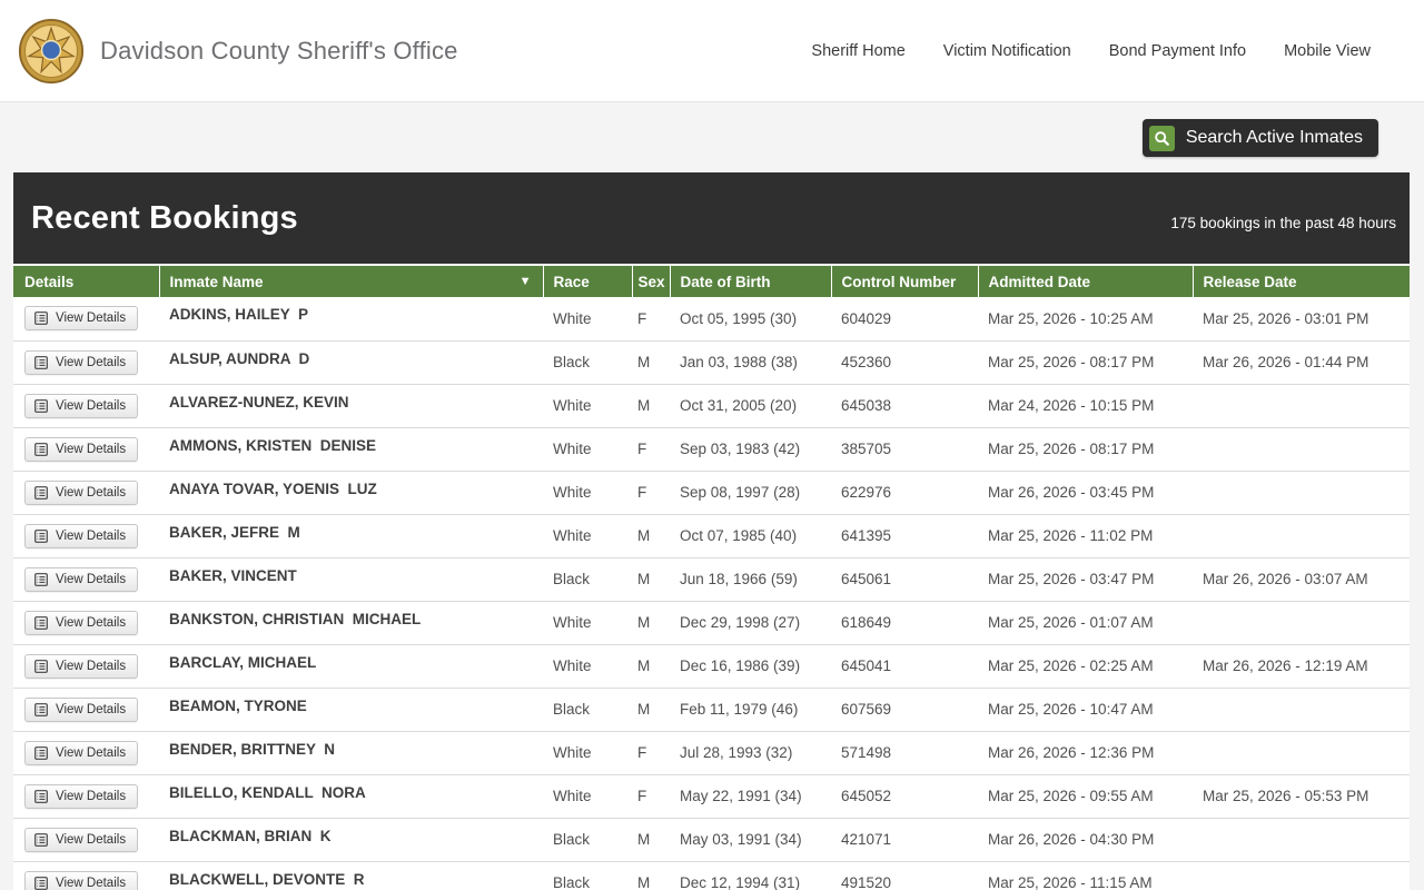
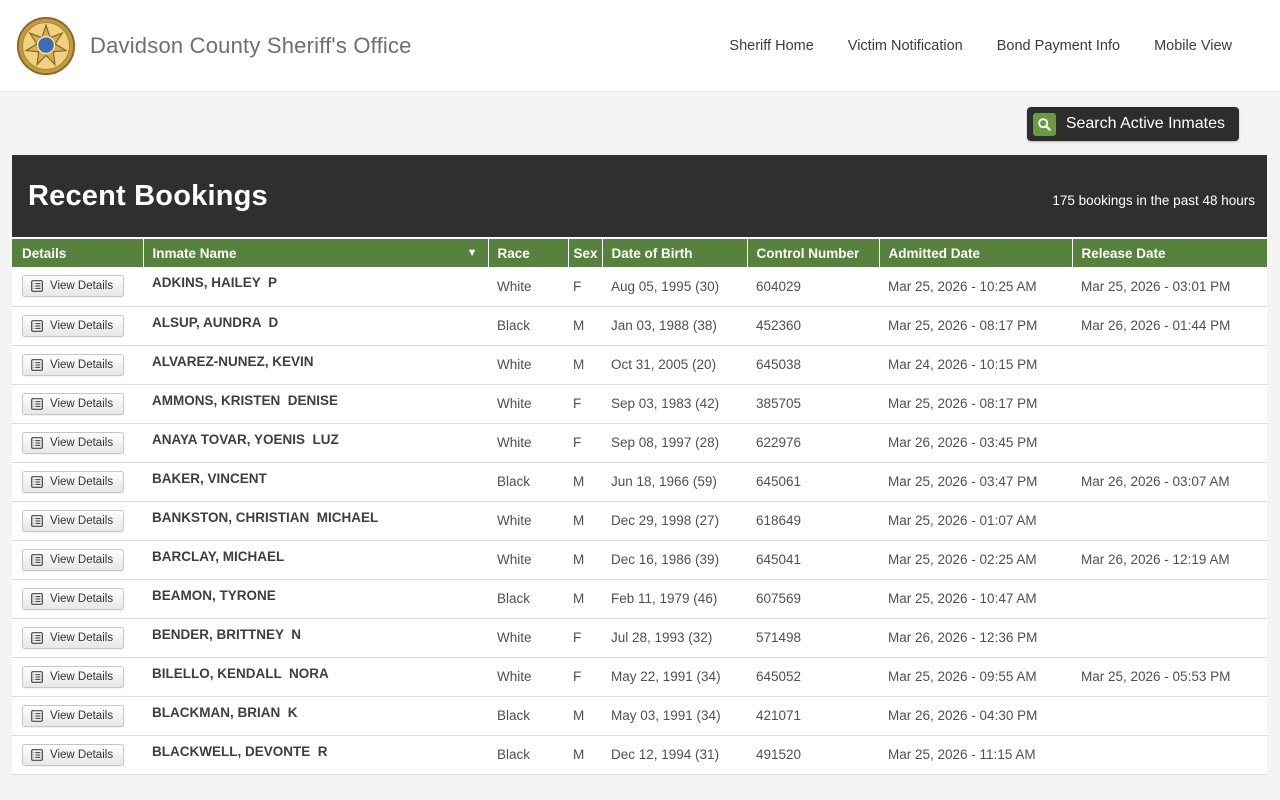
  Davidson County Sheriff's Office
  Sheriff Home
  Victim Notification
  Bond Payment Info
  Mobile View
  Search Active Inmates
  Recent Bookings
  175 bookings in the past 48 hours
  Details	Inmate Name ▼	Race	Sex	Date of Birth	Control Number	Admitted Date	Release Date
- View Details	ADKINS, HAILEY P	White	F	Oct 05, 1995 (30)	604029	Mar 25, 2026 - 10:25 AM	Mar 25, 2026 - 03:01 PM
+ View Details	ADKINS, HAILEY P	White	F	Aug 05, 1995 (30)	604029	Mar 25, 2026 - 10:25 AM	Mar 25, 2026 - 03:01 PM
  View Details	ALSUP, AUNDRA D	Black	M	Jan 03, 1988 (38)	452360	Mar 25, 2026 - 08:17 PM	Mar 26, 2026 - 01:44 PM
  View Details	ALVAREZ-NUNEZ, KEVIN	White	M	Oct 31, 2005 (20)	645038	Mar 24, 2026 - 10:15 PM
  View Details	AMMONS, KRISTEN DENISE	White	F	Sep 03, 1983 (42)	385705	Mar 25, 2026 - 08:17 PM
  View Details	ANAYA TOVAR, YOENIS LUZ	White	F	Sep 08, 1997 (28)	622976	Mar 26, 2026 - 03:45 PM
- View Details	BAKER, JEFRE M	White	M	Oct 07, 1985 (40)	641395	Mar 25, 2026 - 11:02 PM
  View Details	BAKER, VINCENT	Black	M	Jun 18, 1966 (59)	645061	Mar 25, 2026 - 03:47 PM	Mar 26, 2026 - 03:07 AM
  View Details	BANKSTON, CHRISTIAN MICHAEL	White	M	Dec 29, 1998 (27)	618649	Mar 25, 2026 - 01:07 AM
  View Details	BARCLAY, MICHAEL	White	M	Dec 16, 1986 (39)	645041	Mar 25, 2026 - 02:25 AM	Mar 26, 2026 - 12:19 AM
  View Details	BEAMON, TYRONE	Black	M	Feb 11, 1979 (46)	607569	Mar 25, 2026 - 10:47 AM
  View Details	BENDER, BRITTNEY N	White	F	Jul 28, 1993 (32)	571498	Mar 26, 2026 - 12:36 PM
  View Details	BILELLO, KENDALL NORA	White	F	May 22, 1991 (34)	645052	Mar 25, 2026 - 09:55 AM	Mar 25, 2026 - 05:53 PM
  View Details	BLACKMAN, BRIAN K	Black	M	May 03, 1991 (34)	421071	Mar 26, 2026 - 04:30 PM
  View Details	BLACKWELL, DEVONTE R	Black	M	Dec 12, 1994 (31)	491520	Mar 25, 2026 - 11:15 AM
